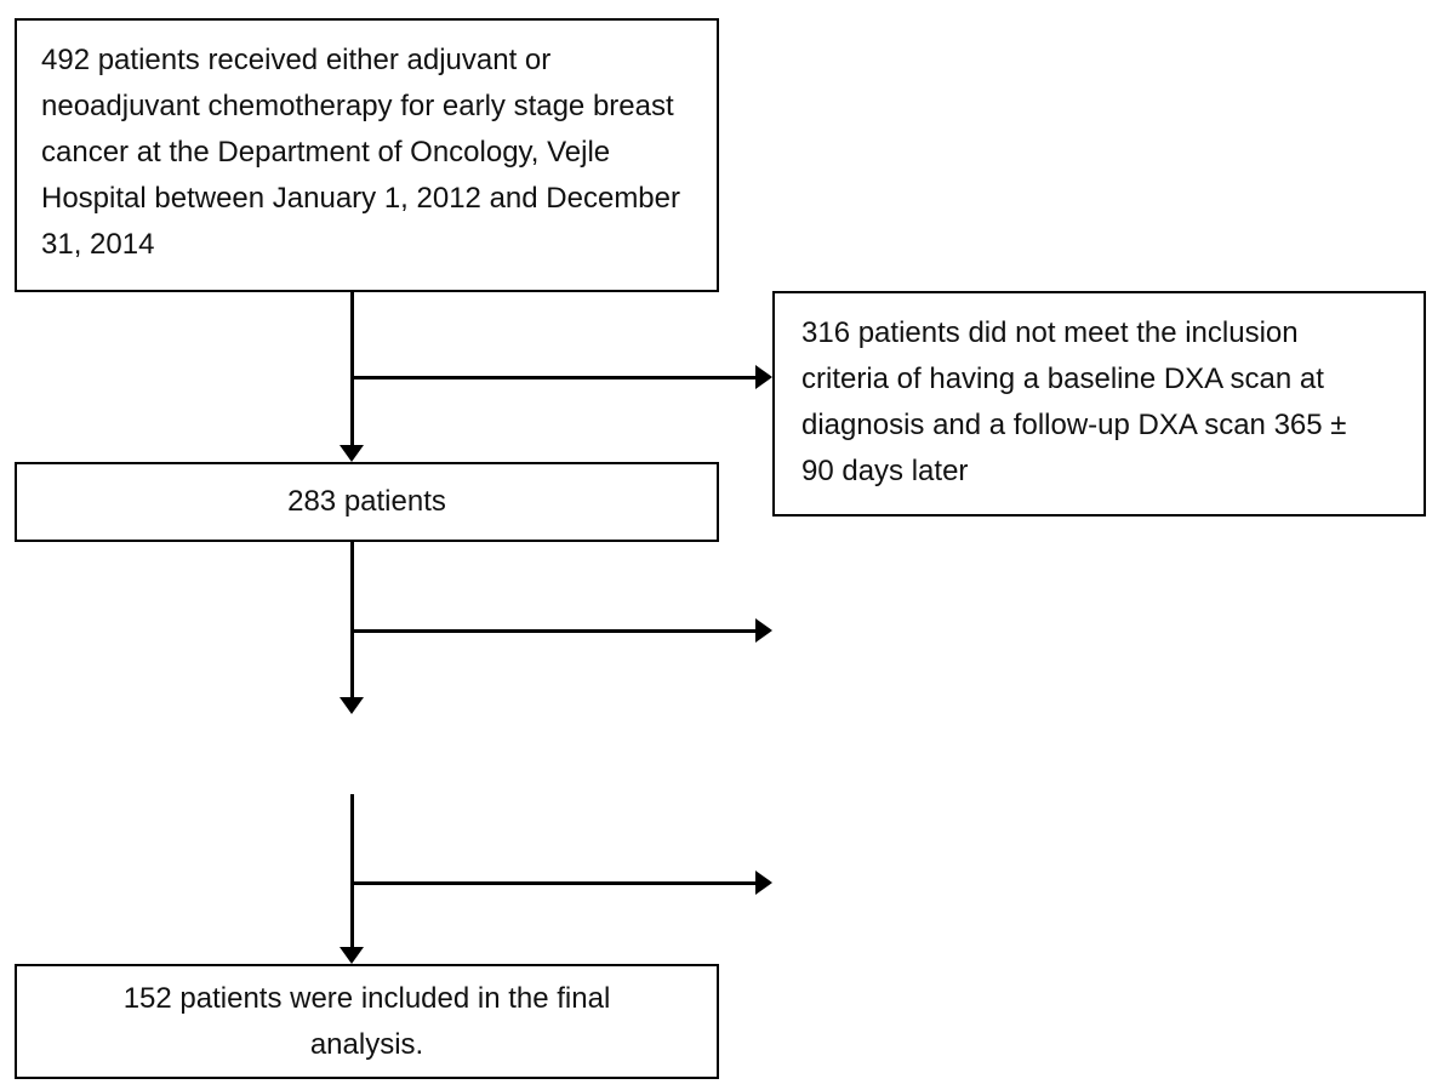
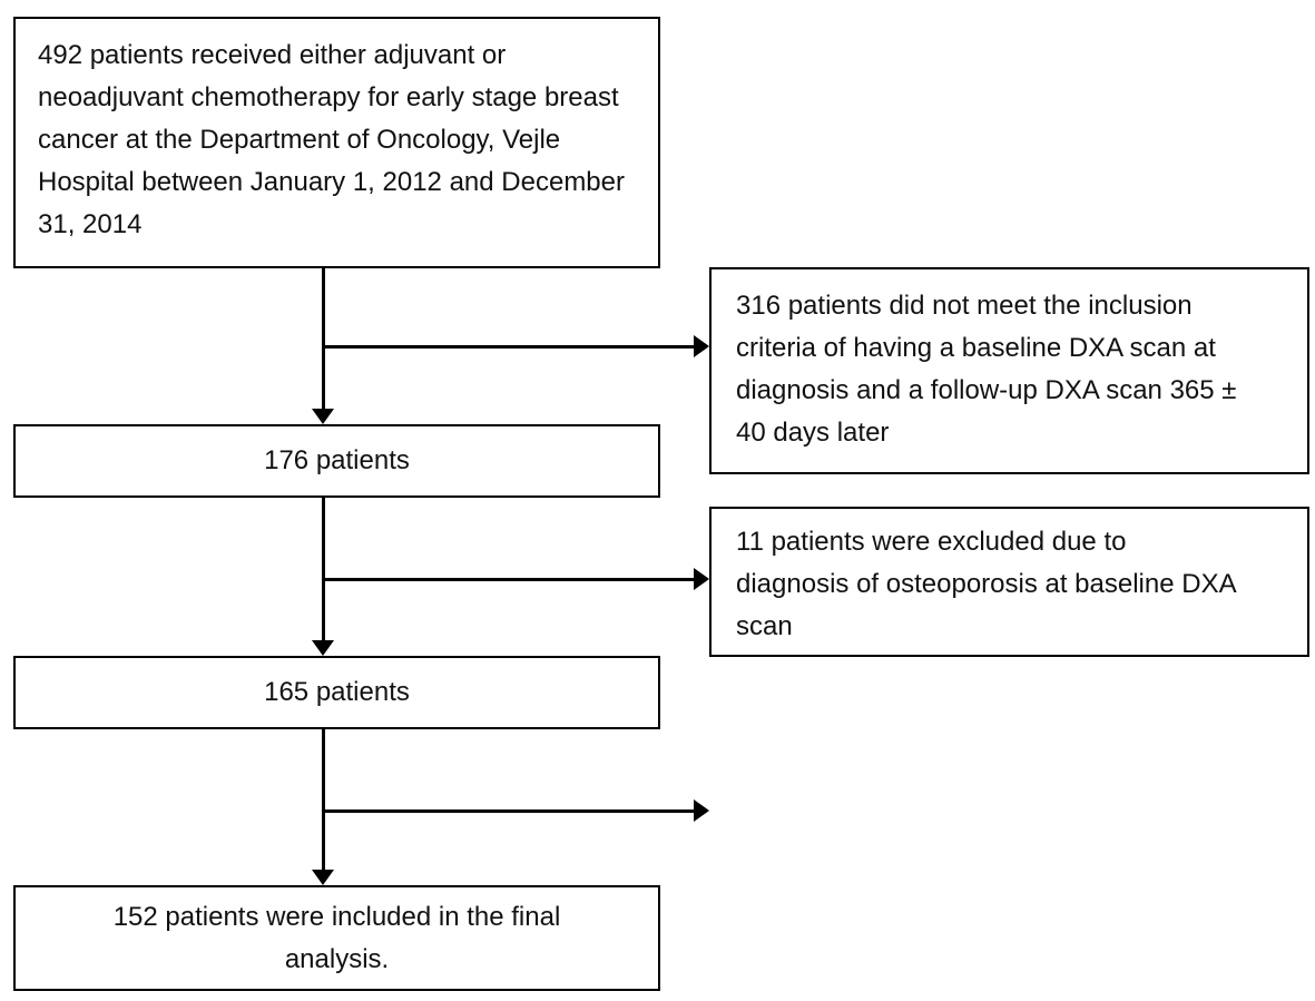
  492 patients received either adjuvant or neoadjuvant chemotherapy for early stage breast cancer at the Department of Oncology, Vejle Hospital between January 1, 2012 and December 31, 2014
- 283 patients
+ 176 patients
+ 165 patients
  152 patients were included in the final analysis.
- 316 patients did not meet the inclusion criteria of having a baseline DXA scan at diagnosis and a follow-up DXA scan 365 ± 90 days later
+ 316 patients did not meet the inclusion criteria of having a baseline DXA scan at diagnosis and a follow-up DXA scan 365 ± 40 days later
+ 11 patients were excluded due to diagnosis of osteoporosis at baseline DXA scan
